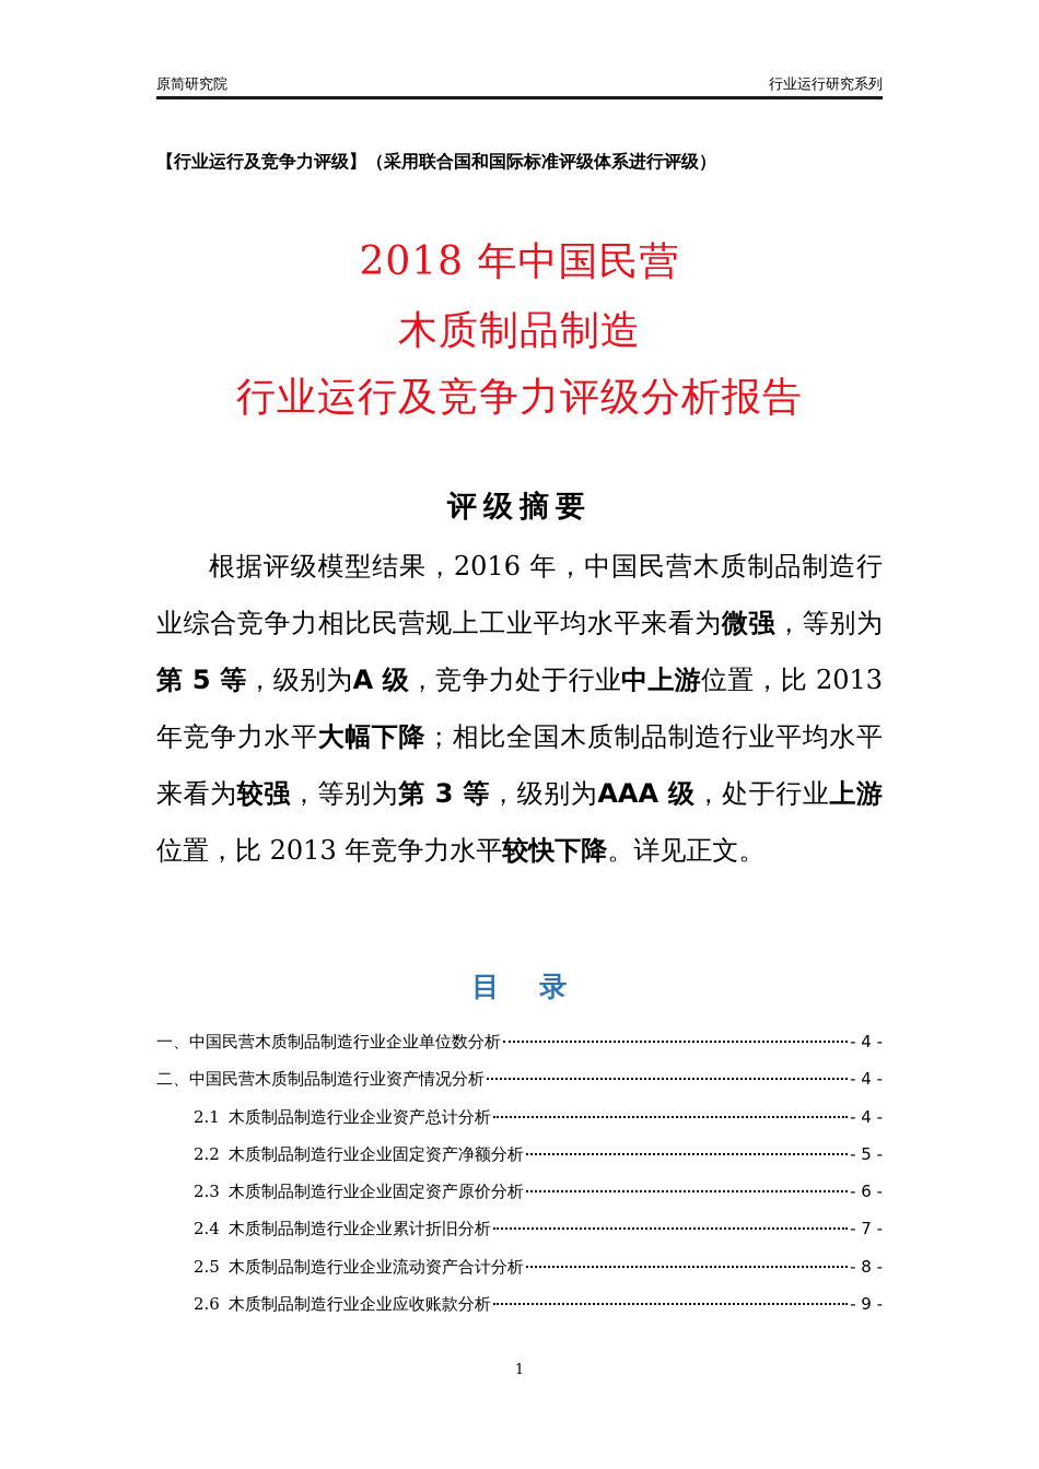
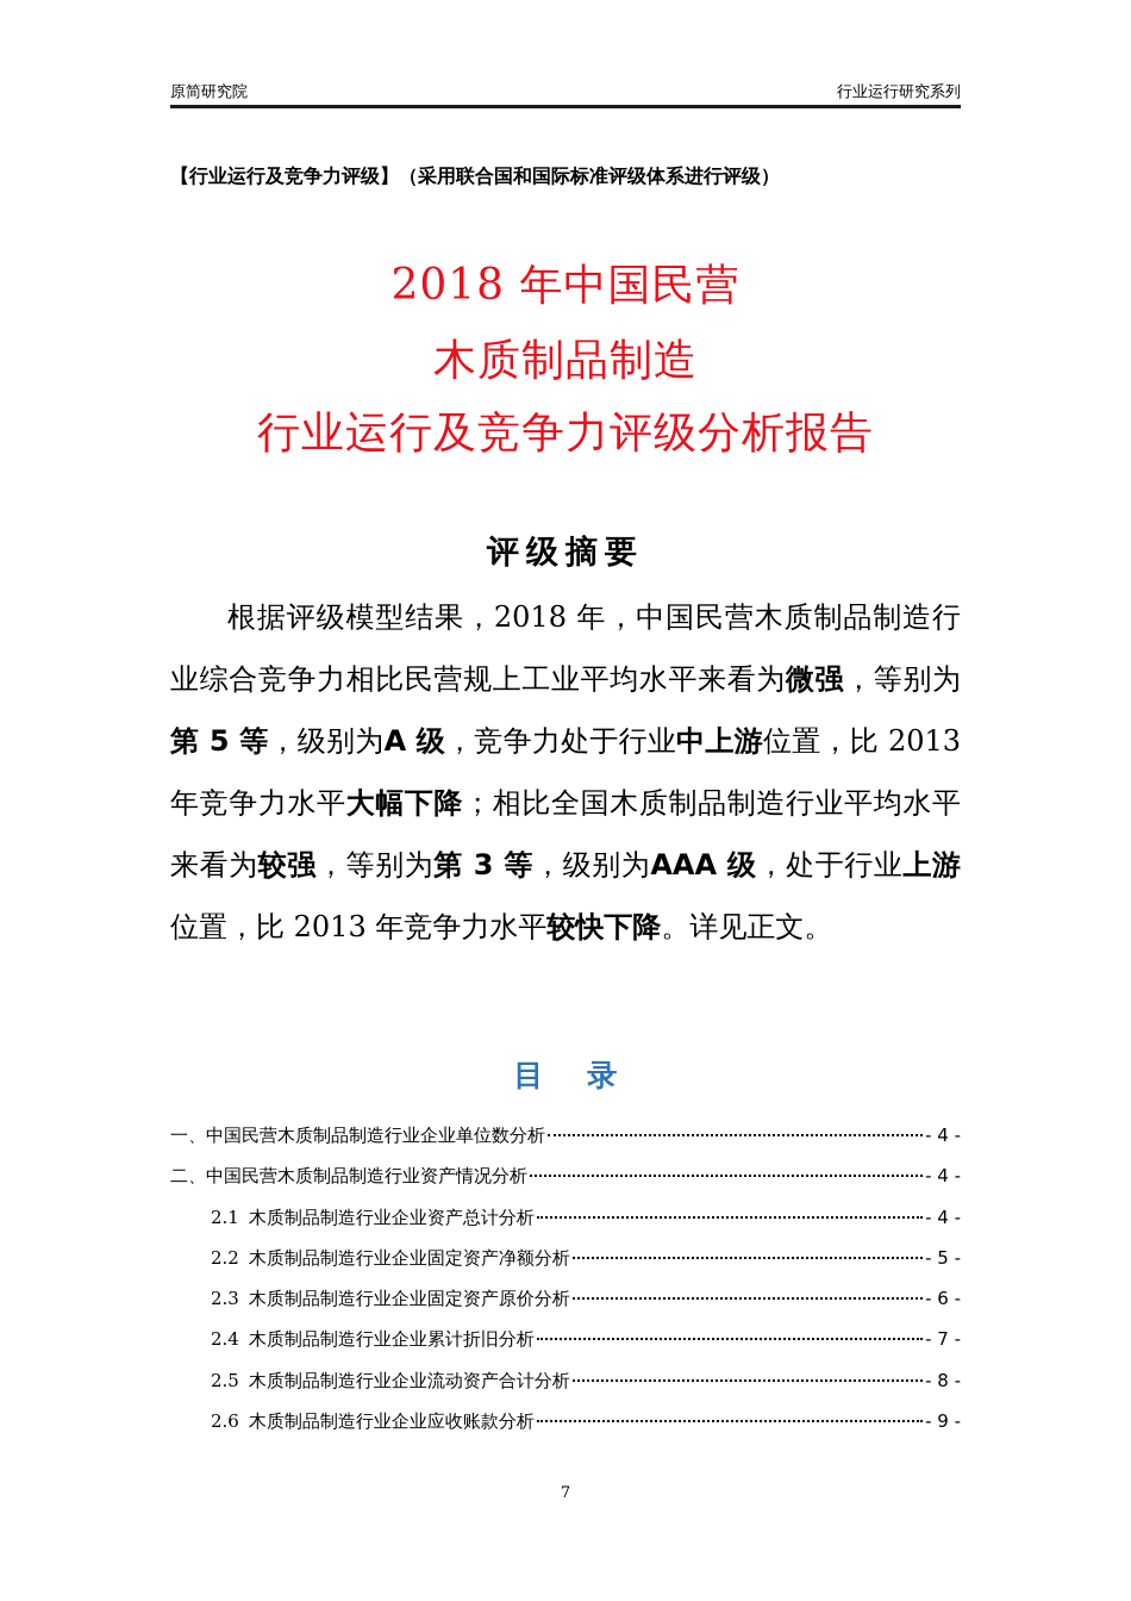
  原简研究院
  行业运行研究系列
  【行业运行及竞争力评级】（采用联合国和国际标准评级体系进行评级）
  2018 年中国民营
  木质制品制造
  行业运行及竞争力评级分析报告
  评级摘要
- 根据评级模型结果，2016 年，中国民营木质制品制造行业综合竞争力相比民营规上工业平均水平来看为微强，等别为第 5 等，级别为A 级，竞争力处于行业中上游位置，比 2013 年竞争力水平大幅下降；相比全国木质制品制造行业平均水平来看为较强，等别为第 3 等，级别为AAA 级，处于行业上游位置，比 2013 年竞争力水平较快下降。详见正文。
+ 根据评级模型结果，2018 年，中国民营木质制品制造行业综合竞争力相比民营规上工业平均水平来看为微强，等别为第 5 等，级别为A 级，竞争力处于行业中上游位置，比 2013 年竞争力水平大幅下降；相比全国木质制品制造行业平均水平来看为较强，等别为第 3 等，级别为AAA 级，处于行业上游位置，比 2013 年竞争力水平较快下降。详见正文。
  目 录
  一、中国民营木质制品制造行业企业单位数分析
  - 4 -
  二、中国民营木质制品制造行业资产情况分析
  - 4 -
  2.1
  木质制品制造行业企业资产总计分析
  - 4 -
  2.2
  木质制品制造行业企业固定资产净额分析
  - 5 -
  2.3
  木质制品制造行业企业固定资产原价分析
  - 6 -
  2.4
  木质制品制造行业企业累计折旧分析
  - 7 -
  2.5
  木质制品制造行业企业流动资产合计分析
  - 8 -
  2.6
  木质制品制造行业企业应收账款分析
  - 9 -
- 1
+ 7
